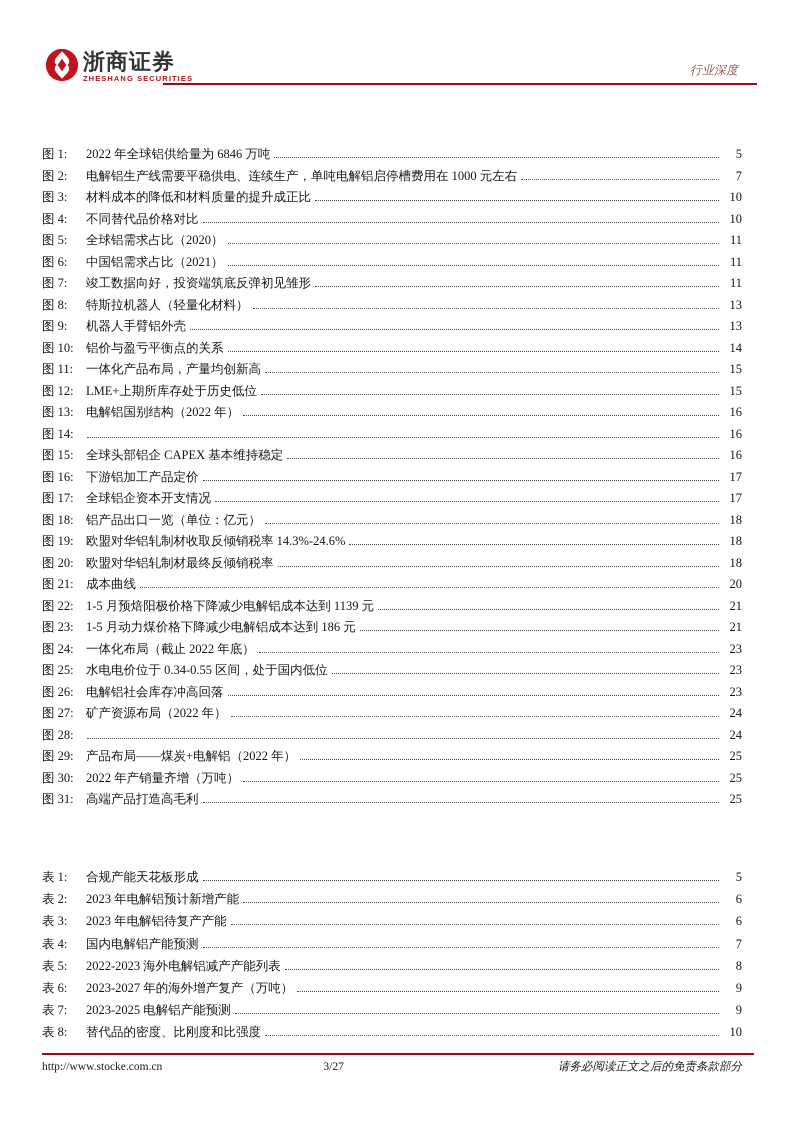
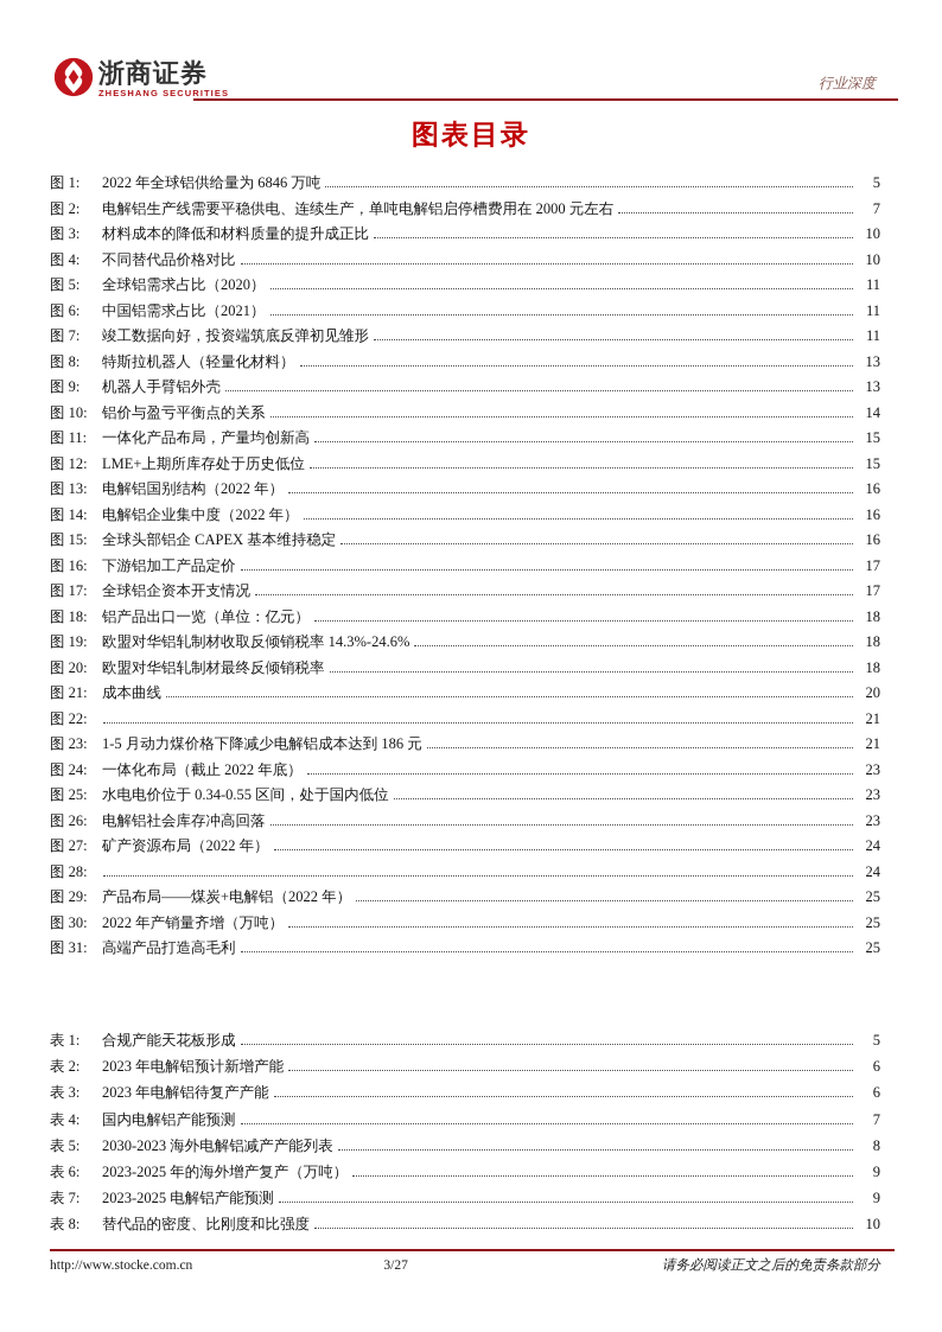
  浙商证券
  ZHESHANG SECURITIES
  行业深度
+ 图表目录
  图 1:
  2022 年全球铝供给量为 6846 万吨
  5
  图 2:
- 电解铝生产线需要平稳供电、连续生产，单吨电解铝启停槽费用在 1000 元左右
+ 电解铝生产线需要平稳供电、连续生产，单吨电解铝启停槽费用在 2000 元左右
  7
  图 3:
  材料成本的降低和材料质量的提升成正比
  10
  图 4:
  不同替代品价格对比
  10
  图 5:
  全球铝需求占比（2020）
  11
  图 6:
  中国铝需求占比（2021）
  11
  图 7:
  竣工数据向好，投资端筑底反弹初见雏形
  11
  图 8:
  特斯拉机器人（轻量化材料）
  13
  图 9:
  机器人手臂铝外壳
  13
  图 10:
  铝价与盈亏平衡点的关系
  14
  图 11:
  一体化产品布局，产量均创新高
  15
  图 12:
  LME+上期所库存处于历史低位
  15
  图 13:
  电解铝国别结构（2022 年）
  16
  图 14:
+ 电解铝企业集中度（2022 年）
  16
  图 15:
  全球头部铝企 CAPEX 基本维持稳定
  16
  图 16:
  下游铝加工产品定价
  17
  图 17:
  全球铝企资本开支情况
  17
  图 18:
  铝产品出口一览（单位：亿元）
  18
  图 19:
  欧盟对华铝轧制材收取反倾销税率 14.3%-24.6%
  18
  图 20:
  欧盟对华铝轧制材最终反倾销税率
  18
  图 21:
  成本曲线
  20
  图 22:
- 1-5 月预焙阳极价格下降减少电解铝成本达到 1139 元
  21
  图 23:
  1-5 月动力煤价格下降减少电解铝成本达到 186 元
  21
  图 24:
  一体化布局（截止 2022 年底）
  23
  图 25:
  水电电价位于 0.34-0.55 区间，处于国内低位
  23
  图 26:
  电解铝社会库存冲高回落
  23
  图 27:
  矿产资源布局（2022 年）
  24
  图 28:
  24
  图 29:
  产品布局——煤炭+电解铝（2022 年）
  25
  图 30:
  2022 年产销量齐增（万吨）
  25
  图 31:
  高端产品打造高毛利
  25
  表 1:
  合规产能天花板形成
  5
  表 2:
  2023 年电解铝预计新增产能
  6
  表 3:
  2023 年电解铝待复产产能
  6
  表 4:
  国内电解铝产能预测
  7
  表 5:
- 2022-2023 海外电解铝减产产能列表
+ 2030-2023 海外电解铝减产产能列表
  8
  表 6:
- 2023-2027 年的海外增产复产（万吨）
+ 2023-2025 年的海外增产复产（万吨）
  9
  表 7:
  2023-2025 电解铝产能预测
  9
  表 8:
  替代品的密度、比刚度和比强度
  10
  http://www.stocke.com.cn
  3/27
  请务必阅读正文之后的免责条款部分
